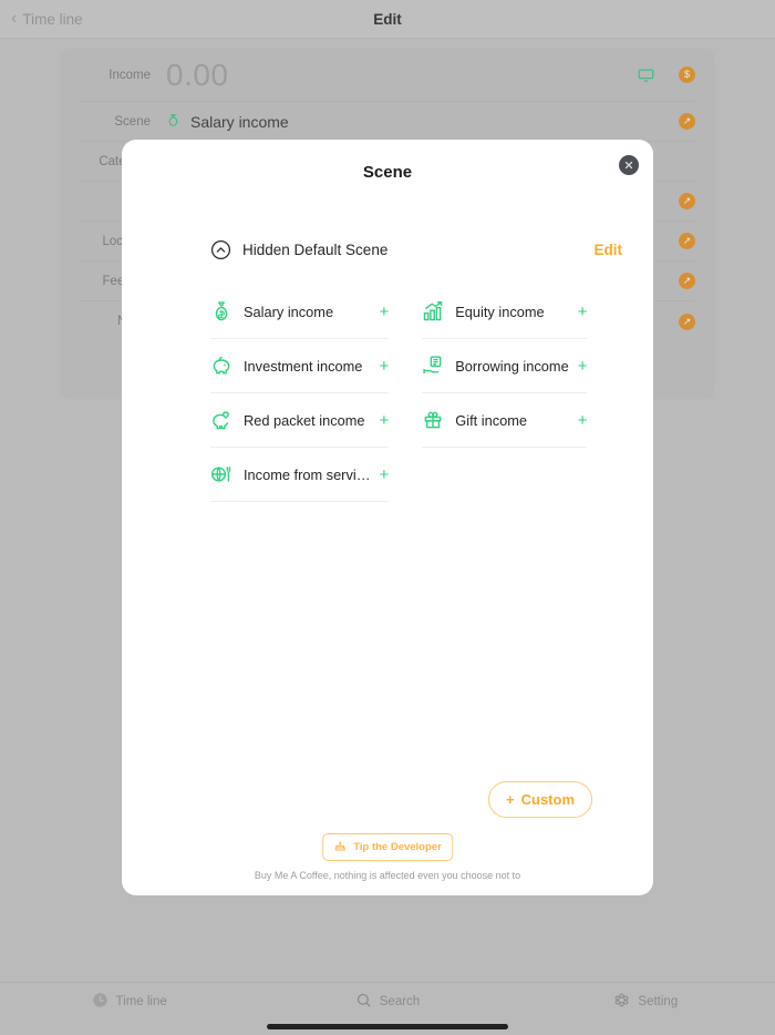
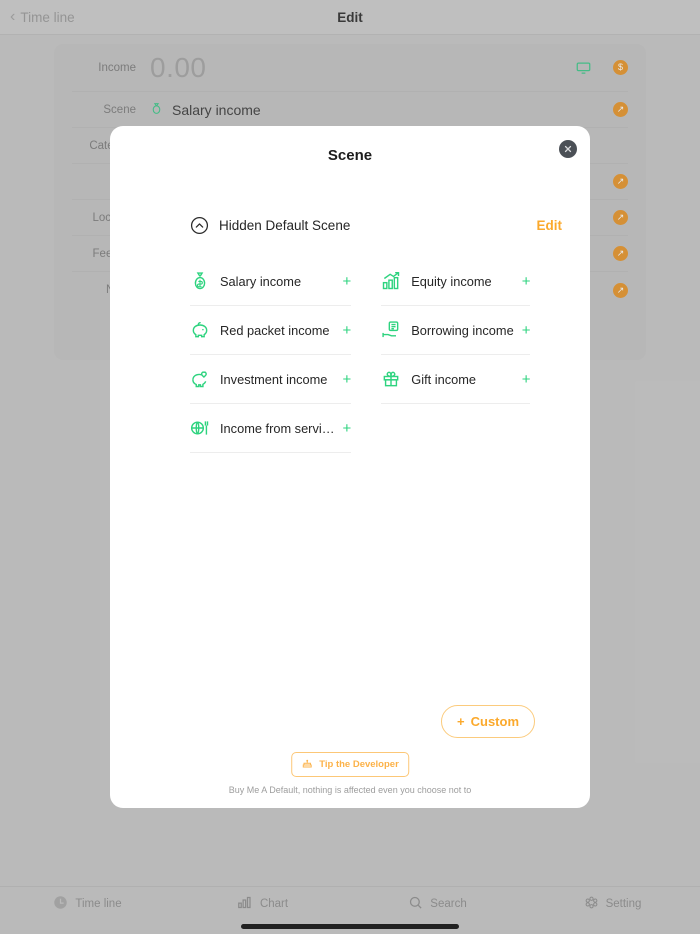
  ‹
  Time line
  Edit
  Income
  0.00
  $
  Scene
  Salary income
  ↗
  ↗
  ↗
  ↗
  ↗
  Time line
+ Chart
  Search
  Setting
  Scene
  Hidden Default Scene
  Edit
  Salary income
  +
  Equity income
  +
- Investment income
+ Red packet income
  +
  Borrowing income
  +
- Red packet income
+ Investment income
  +
  Gift income
  +
  Income from servi…
  +
  +
  Custom
  Tip the Developer
- Buy Me A Coffee, nothing is affected even you choose not to
+ Buy Me A Default, nothing is affected even you choose not to
